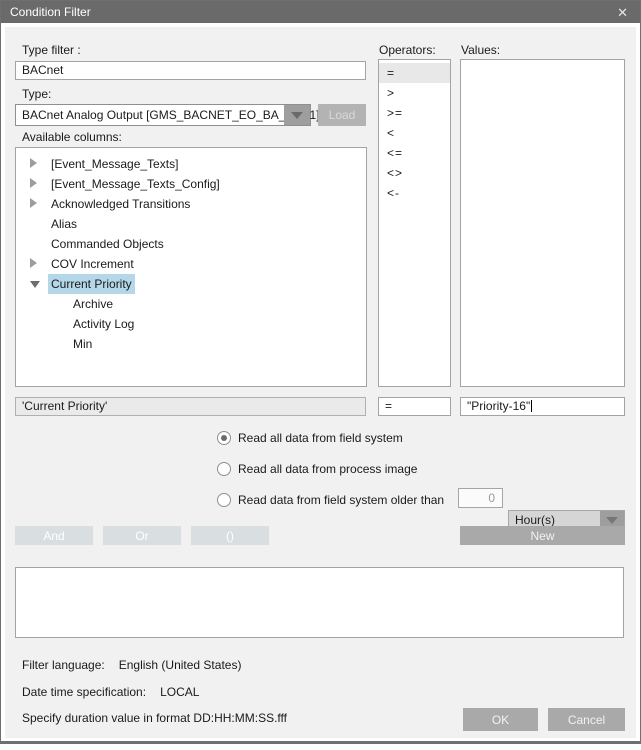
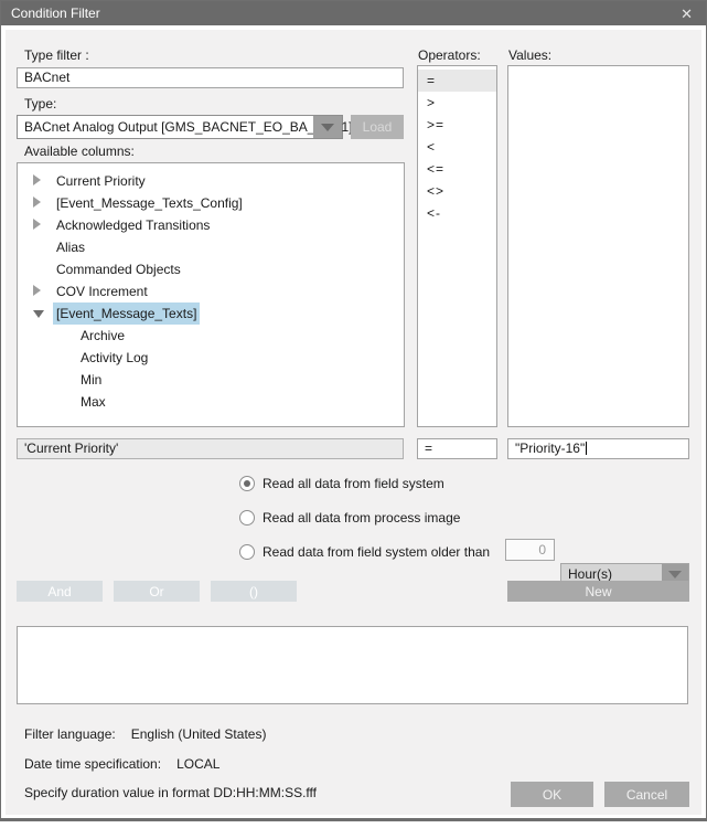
  Condition Filter
  ✕
  Type filter :
  BACnet
  Type:
  BACnet Analog Output [GMS_BACNET_EO_BA_1
  Load
  Available columns:
- [Event_Message_Texts]
+ Current Priority
  [Event_Message_Texts_Config]
  Acknowledged Transitions
  Alias
  Commanded Objects
  COV Increment
- Current Priority
+ [Event_Message_Texts]
  Archive
  Activity Log
  Min
+ Max
  Operators:
  =
  >
  >=
  <
  <=
  <>
  <-
  Values:
  'Current Priority'
  =
  "Priority-16"
  Read all data from field system
  Read all data from process image
  Read data from field system older than
  0
  Hour(s)
  And
  Or
  ()
  New
  Filter language:
  English (United States)
  Date time specification:
  LOCAL
  Specify duration value in format DD:HH:MM:SS.fff
  OK
  Cancel
